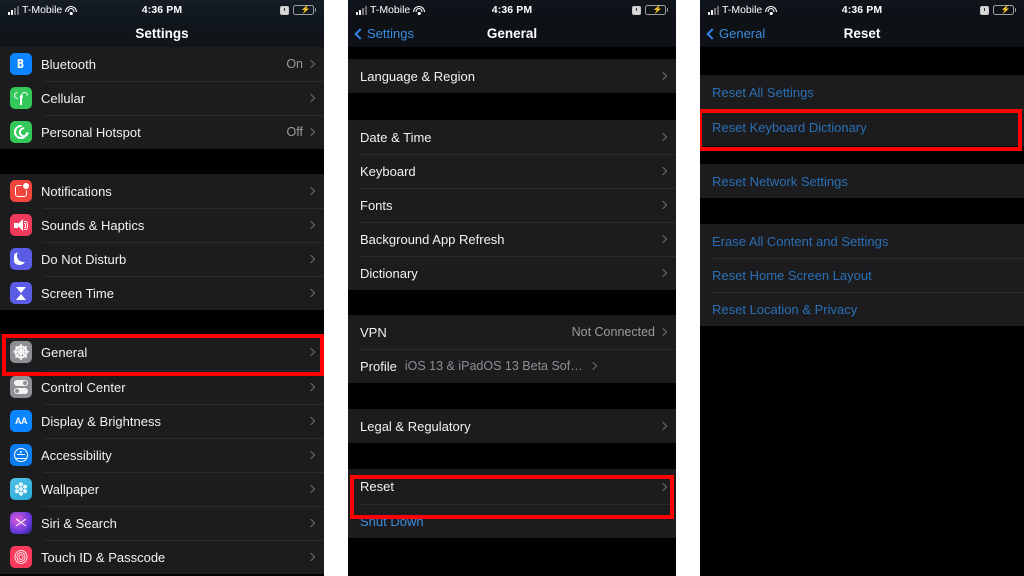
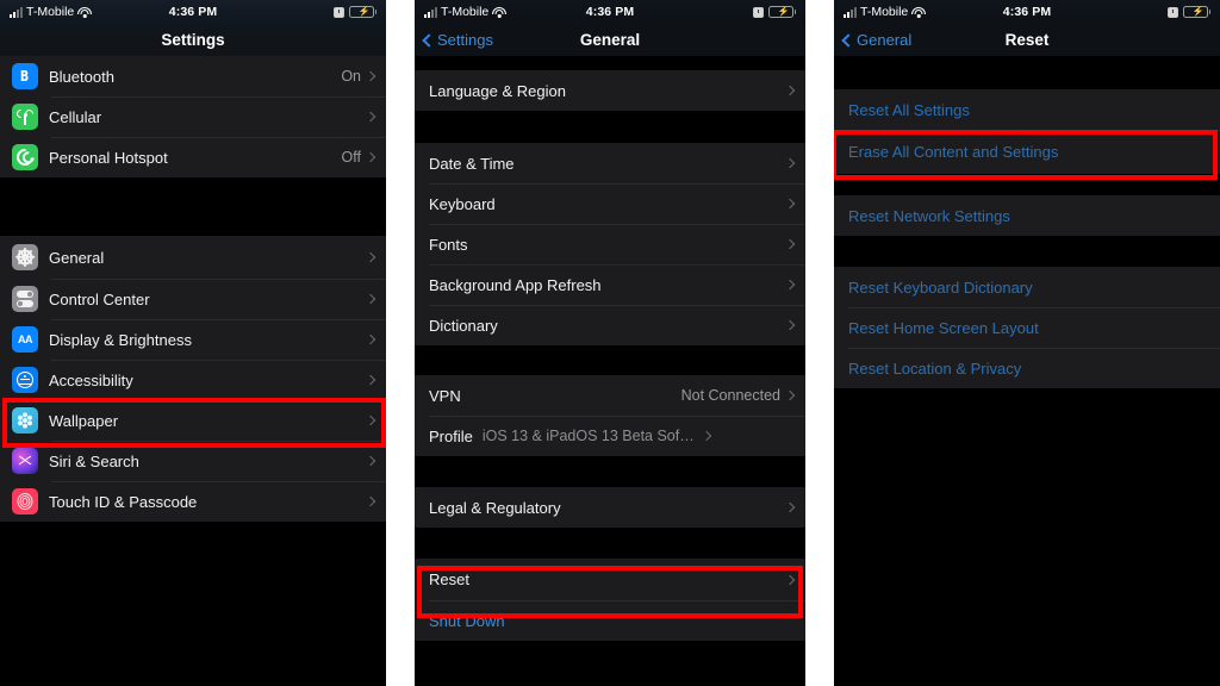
  T-Mobile
  4:36 PM
  ⚡
  Settings
  Bluetooth
  On
  Cellular
  Personal Hotspot
  Off
- Notifications
- Sounds & Haptics
- Do Not Disturb
- Screen Time
  General
  Control Center
  AA
  Display & Brightness
  Accessibility
  Wallpaper
  Siri & Search
  Touch ID & Passcode
  T-Mobile
  4:36 PM
  ⚡
  Settings
  General
  Language & Region
  Date & Time
  Keyboard
  Fonts
  Background App Refresh
  Dictionary
  VPN
  Not Connected
  Profile
  iOS 13 & iPadOS 13 Beta Softwa
  Legal & Regulatory
  Reset
  Shut Down
  T-Mobile
  4:36 PM
  ⚡
  General
  Reset
  Reset All Settings
- Reset Keyboard Dictionary
+ Erase All Content and Settings
  Reset Network Settings
- Erase All Content and Settings
+ Reset Keyboard Dictionary
  Reset Home Screen Layout
  Reset Location & Privacy
